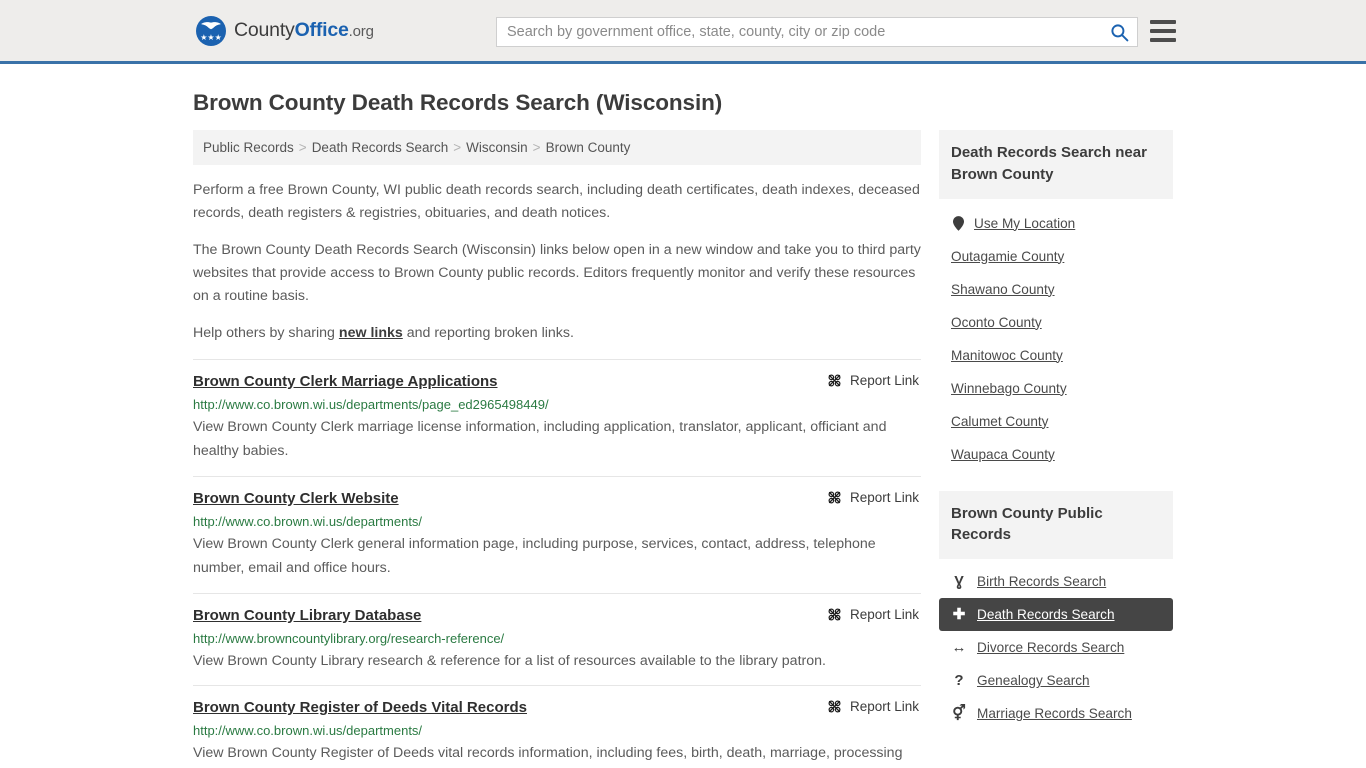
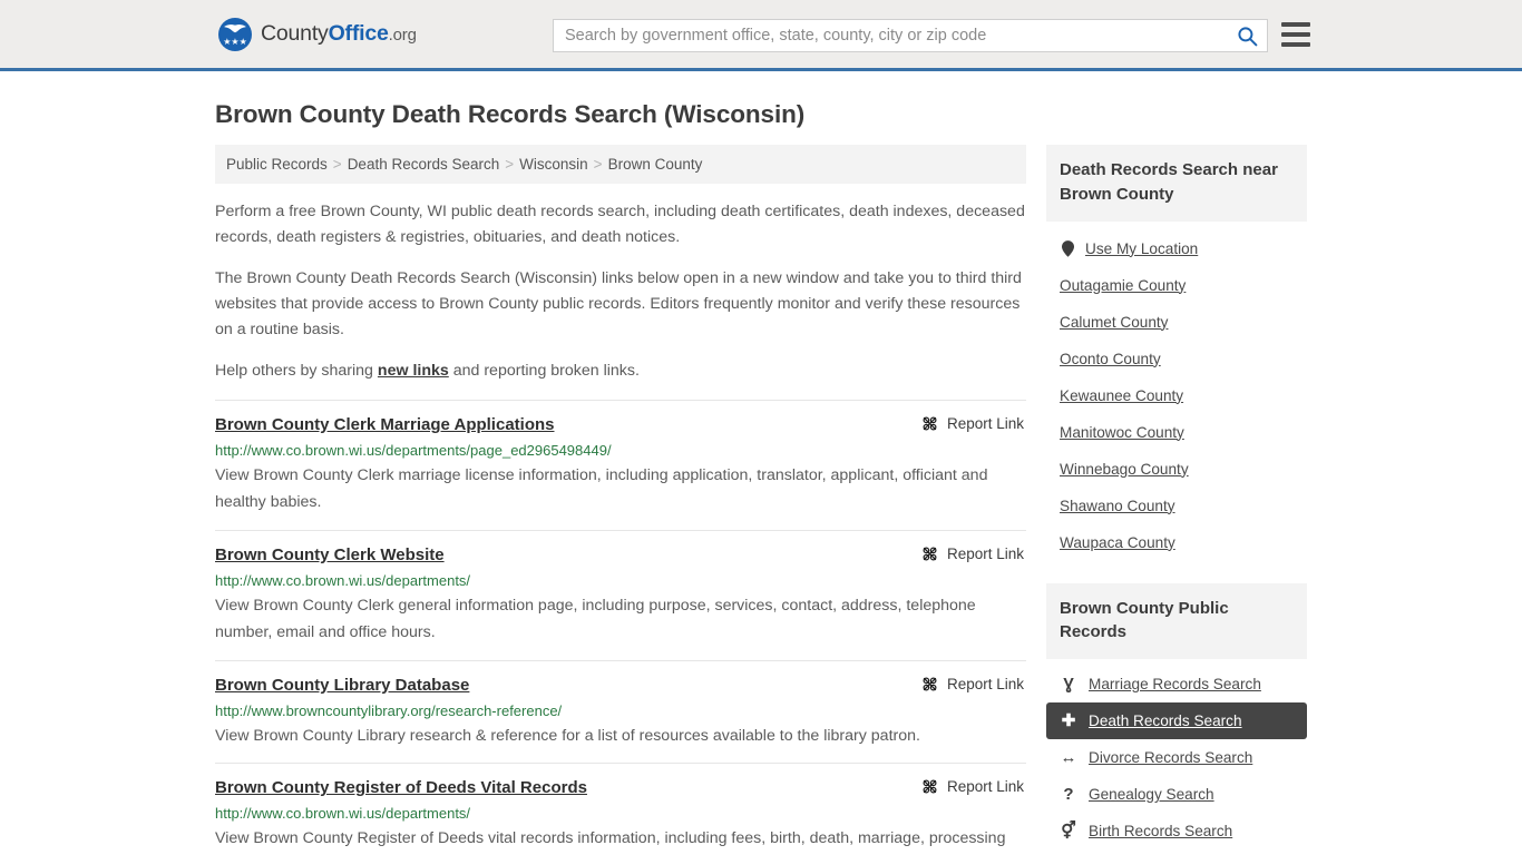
  ★★★
  CountyOffice.org
  Search by government office, state, county, city or zip code
  Brown County Death Records Search (Wisconsin)
  Public Records > Death Records Search > Wisconsin > Brown County
  Perform a free Brown County, WI public death records search, including death certificates, death indexes, deceased records, death registers & registries, obituaries, and death notices.
- The Brown County Death Records Search (Wisconsin) links below open in a new window and take you to third party websites that provide access to Brown County public records. Editors frequently monitor and verify these resources on a routine basis.
+ The Brown County Death Records Search (Wisconsin) links below open in a new window and take you to third third websites that provide access to Brown County public records. Editors frequently monitor and verify these resources on a routine basis.
  Help others by sharing new links and reporting broken links.
  Brown County Clerk Marriage Applications
  Report Link
  http://www.co.brown.wi.us/departments/page_ed2965498449/
  View Brown County Clerk marriage license information, including application, translator, applicant, officiant and healthy babies.
  Brown County Clerk Website
  Report Link
  http://www.co.brown.wi.us/departments/
  View Brown County Clerk general information page, including purpose, services, contact, address, telephone number, email and office hours.
  Brown County Library Database
  Report Link
  http://www.browncountylibrary.org/research-reference/
  View Brown County Library research & reference for a list of resources available to the library patron.
  Brown County Register of Deeds Vital Records
  Report Link
  http://www.co.brown.wi.us/departments/
  View Brown County Register of Deeds vital records information, including fees, birth, death, marriage, processing
  Death Records Search near Brown County
  Use My Location
  Outagamie County
- Shawano County
+ Calumet County
  Oconto County
+ Kewaunee County
  Manitowoc County
  Winnebago County
- Calumet County
+ Shawano County
  Waupaca County
  Brown County Public Records
  Ɣ
- Birth Records Search
+ Marriage Records Search
  ✚
  Death Records Search
  ↔
  Divorce Records Search
  ?
  Genealogy Search
  ⚥
- Marriage Records Search
+ Birth Records Search
